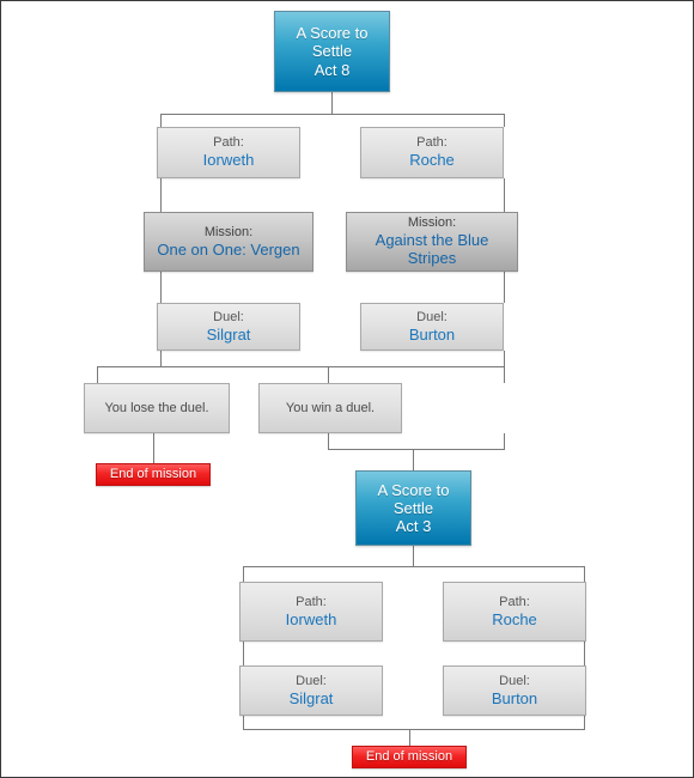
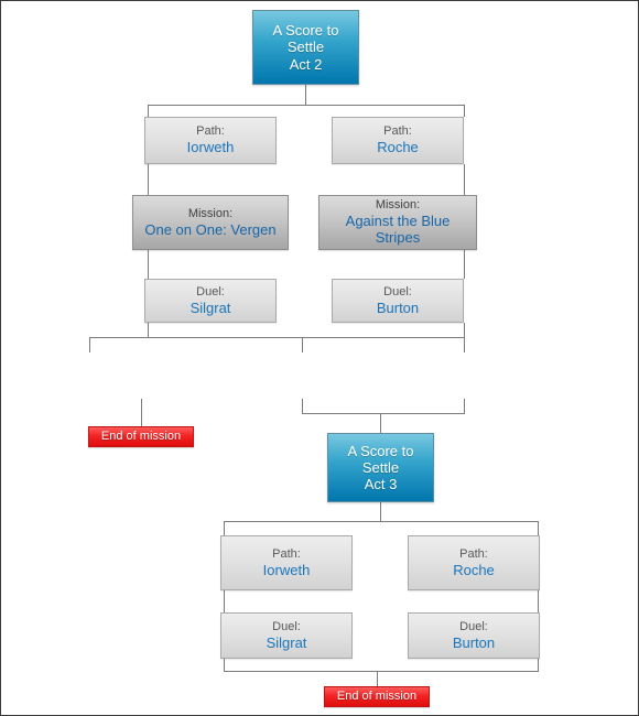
  A Score to
  Settle
- Act 8
+ Act 2
  Path:
  Iorweth
  Path:
  Roche
  Mission:
  One on One: Vergen
  Mission:
  Against the Blue
  Stripes
  Duel:
  Silgrat
  Duel:
  Burton
- You lose the duel.
- You win a duel.
  End of mission
  A Score to
  Settle
  Act 3
  Path:
  Iorweth
  Path:
  Roche
  Duel:
  Silgrat
  Duel:
  Burton
  End of mission
